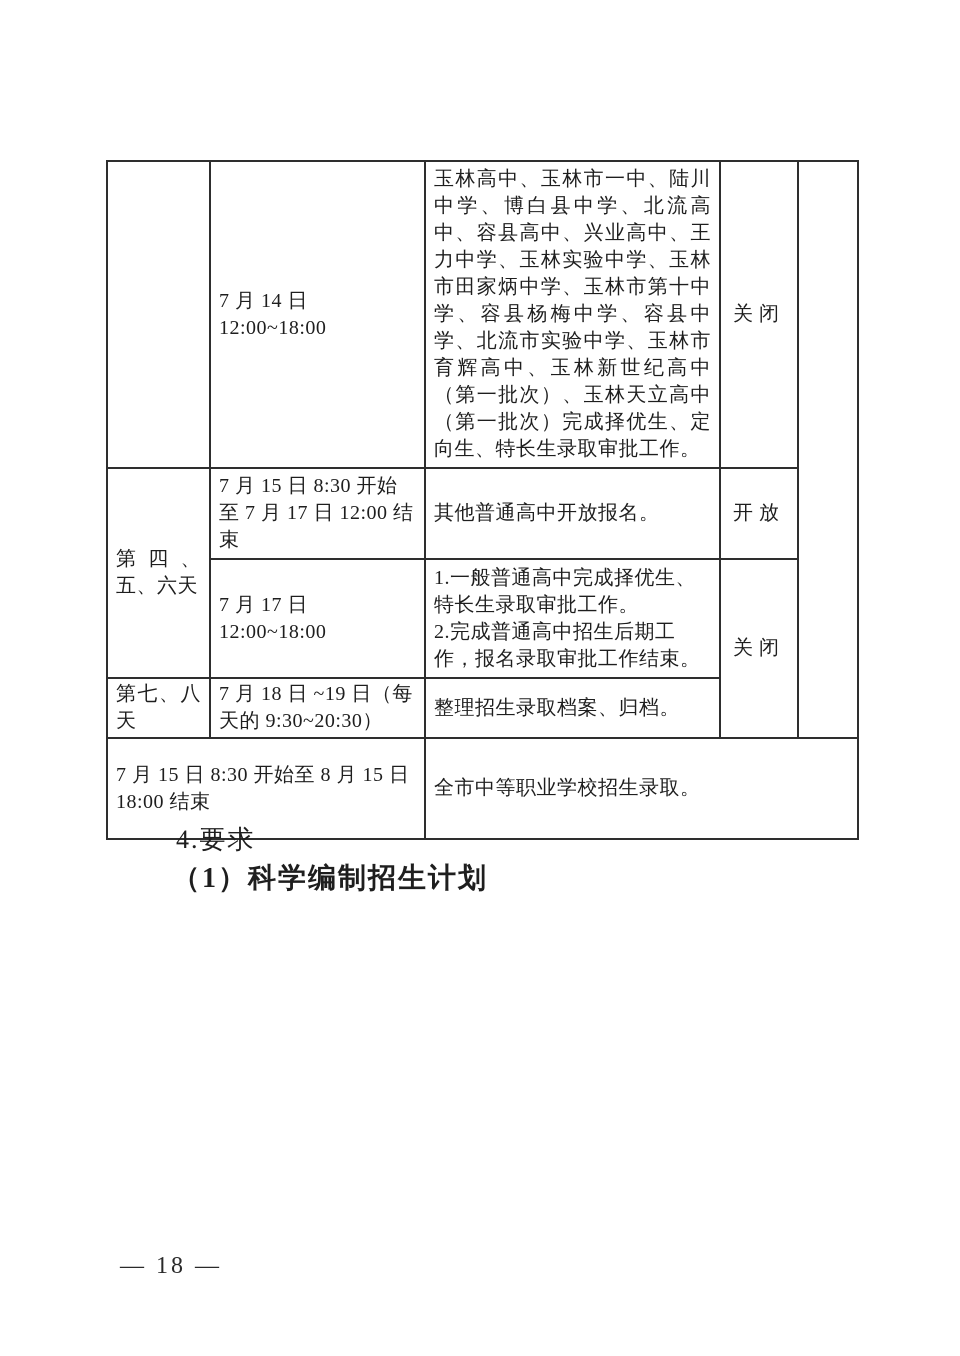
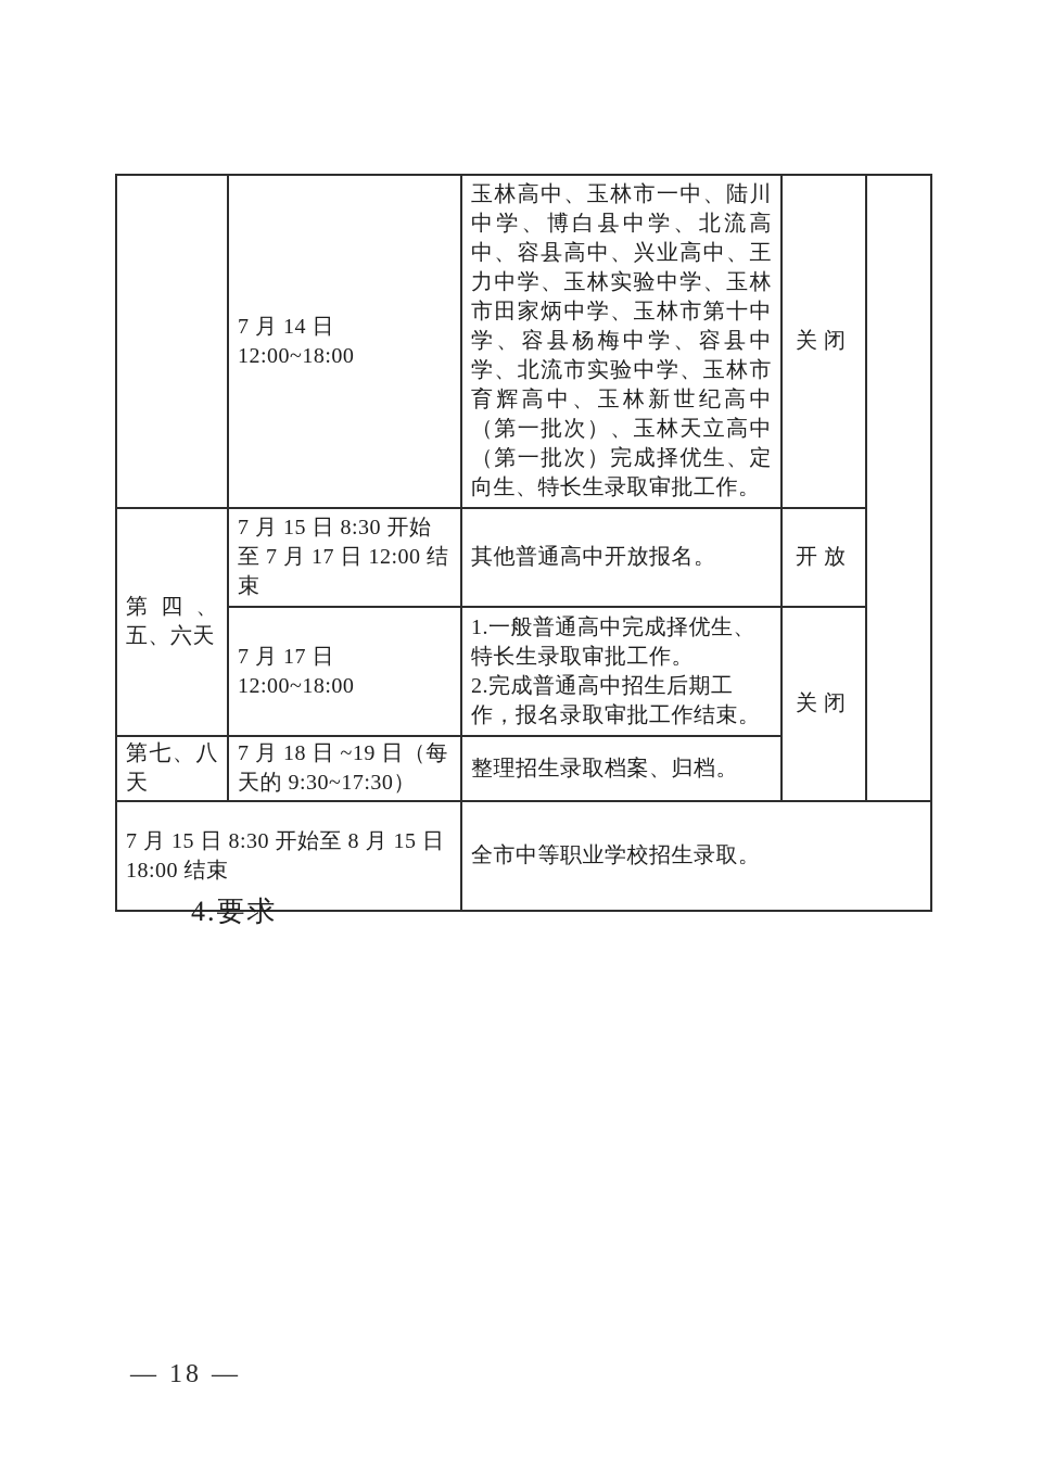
  	7 月 14 日 12:00~18:00	玉林高中、玉林市一中、陆川中学、博白县中学、北流高中、容县高中、兴业高中、王力中学、玉林实验中学、玉林市田家炳中学、玉林市第十中学、容县杨梅中学、容县中学、北流市实验中学、玉林市育辉高中、玉林新世纪高中（第一批次）、玉林天立高中（第一批次）完成择优生、定向生、特长生录取审批工作。	关闭
  第四、五、六天	7 月 15 日 8:30 开始至 7 月 17 日 12:00 结束	其他普通高中开放报名。	开放
  7 月 17 日 12:00~18:00	1.一般普通高中完成择优生、特长生录取审批工作。 2.完成普通高中招生后期工作，报名录取审批工作结束。	关闭
- 第七、八天	7 月 18 日 ~19 日（每天的 9:30~20:30）	整理招生录取档案、归档。
+ 第七、八天	7 月 18 日 ~19 日（每天的 9:30~17:30）	整理招生录取档案、归档。
  7 月 15 日 8:30 开始至 8 月 15 日 18:00 结束	全市中等职业学校招生录取。
  4.要求
- （1）科学编制招生计划
  — 18 —
